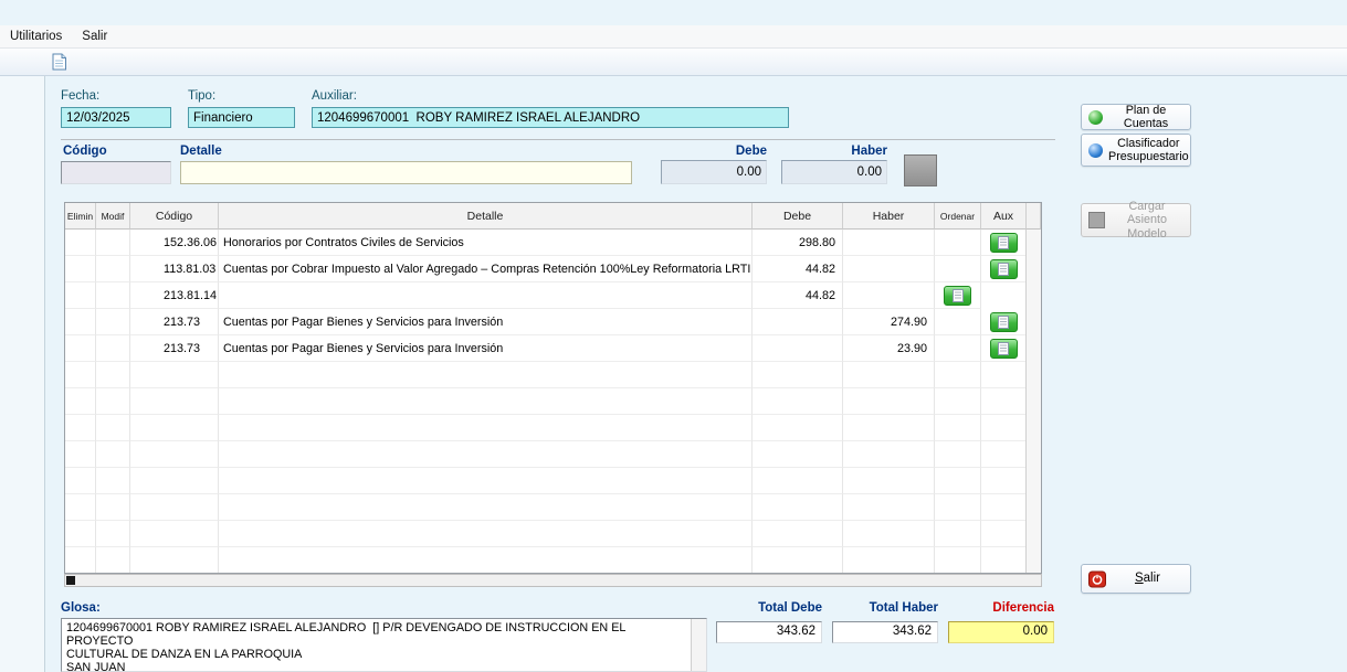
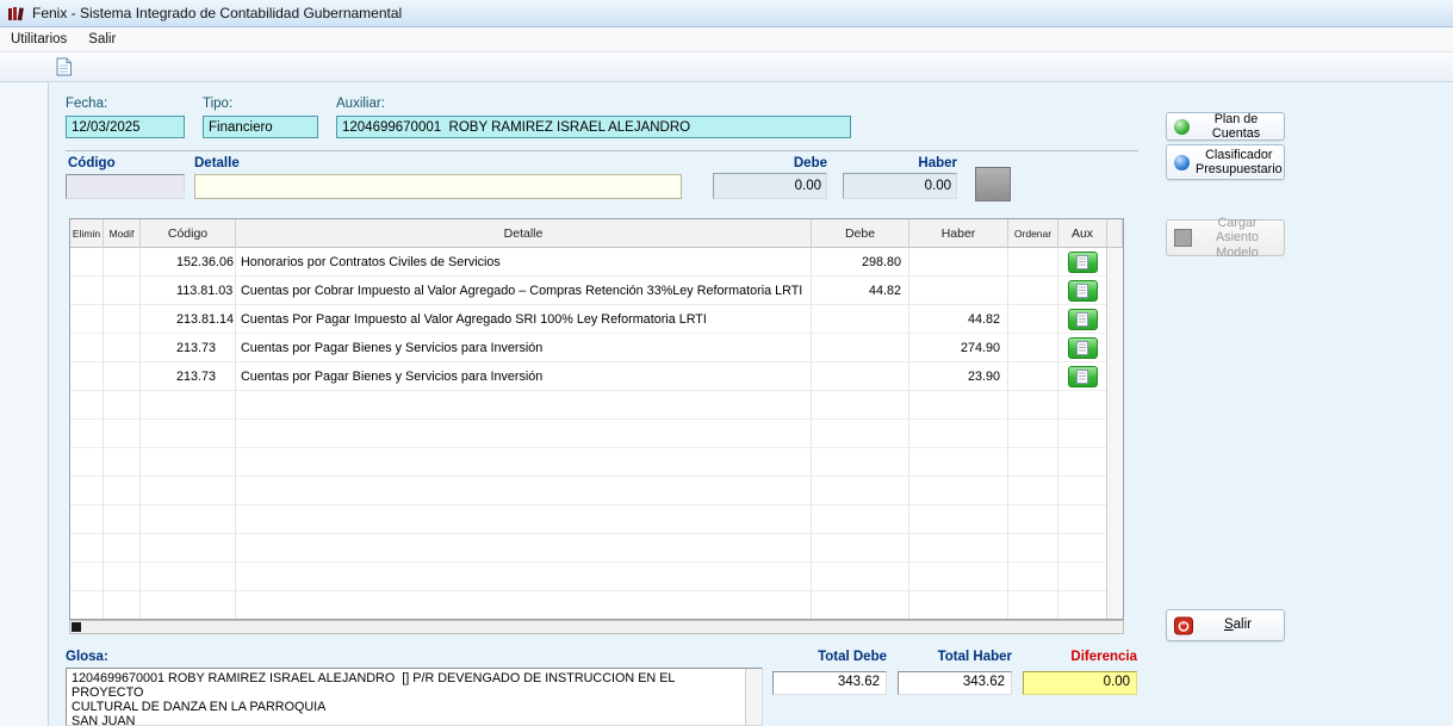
+ Fenix - Sistema Integrado de Contabilidad Gubernamental
  Utilitarios
  Salir
  Fecha:
  12/03/2025
  Tipo:
  Financiero
  Auxiliar:
  1204699670001 ROBY RAMIREZ ISRAEL ALEJANDRO
  Código
  Detalle
  Debe
  Haber
  0.00
  0.00
  Elimin
  Modif
  Código
  Detalle
  Debe
  Haber
  Ordenar
  Aux
  152.36.06
  Honorarios por Contratos Civiles de Servicios
  298.80
  113.81.03
- Cuentas por Cobrar Impuesto al Valor Agregado – Compras Retención 100%Ley Reformatoria LRTI
+ Cuentas por Cobrar Impuesto al Valor Agregado – Compras Retención 33%Ley Reformatoria LRTI
  44.82
  213.81.14
+ Cuentas Por Pagar Impuesto al Valor Agregado SRI 100% Ley Reformatoria LRTI
  44.82
  213.73
  Cuentas por Pagar Bienes y Servicios para Inversión
  274.90
  213.73
  Cuentas por Pagar Bienes y Servicios para Inversión
  23.90
  Glosa:
  Total Debe
  Total Haber
  Diferencia
  343.62
  343.62
  0.00
  Plan de Cuentas
  Clasificador Presupuestario
  Cargar Asiento Modelo
  Salir
